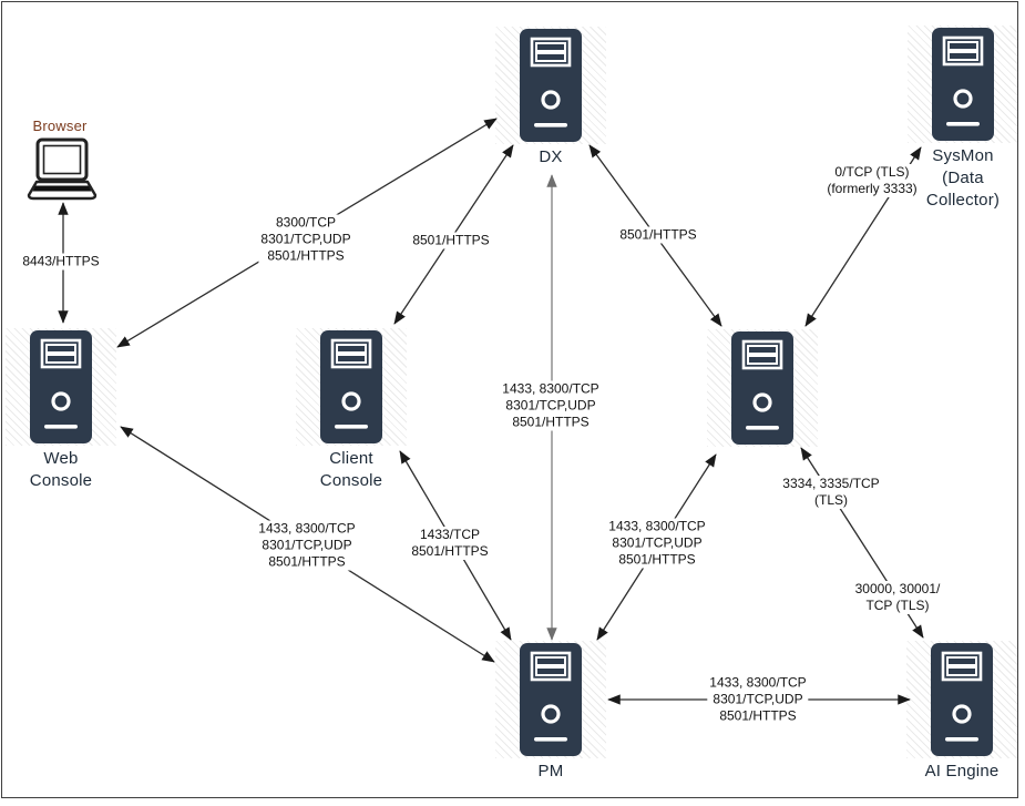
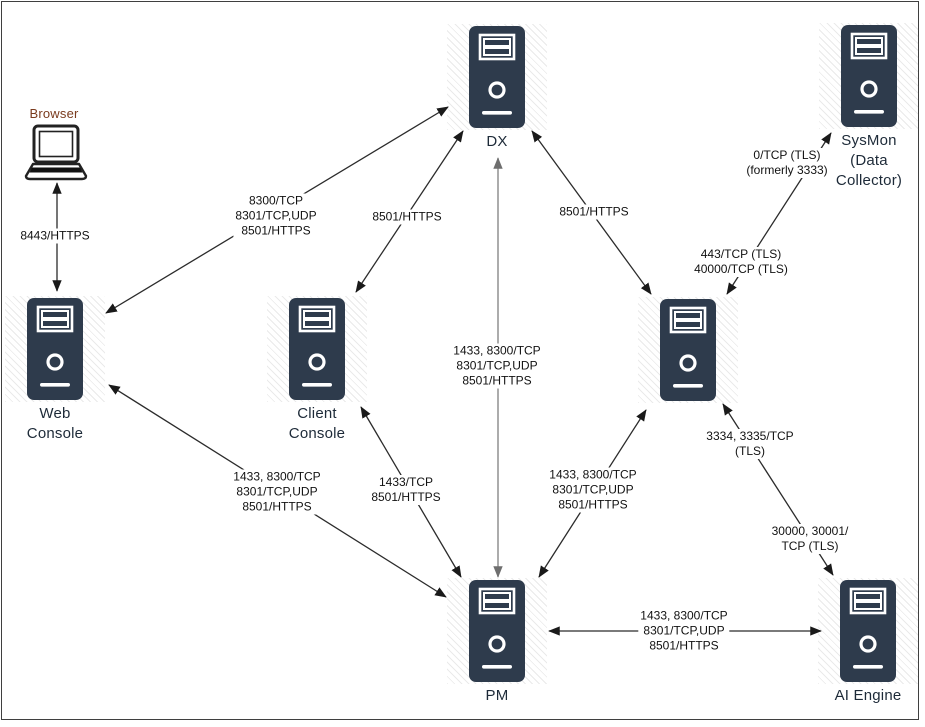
  8443/HTTPS
  8300/TCP
  8301/TCP,UDP
  8501/HTTPS
  8501/HTTPS
  8501/HTTPS
  1433, 8300/TCP
  8301/TCP,UDP
  8501/HTTPS
  1433, 8300/TCP
  8301/TCP,UDP
  8501/HTTPS
  1433/TCP
  8501/HTTPS
  1433, 8300/TCP
  8301/TCP,UDP
  8501/HTTPS
  0/TCP (TLS)
  (formerly 3333)
+ 443/TCP (TLS)
+ 40000/TCP (TLS)
  3334, 3335/TCP
  (TLS)
  30000, 30001/
  TCP (TLS)
  1433, 8300/TCP
  8301/TCP,UDP
  8501/HTTPS
  Browser
  Web
  Console
  Client
  Console
  DX
  SysMon
  (Data
  Collector)
  PM
  AI Engine
